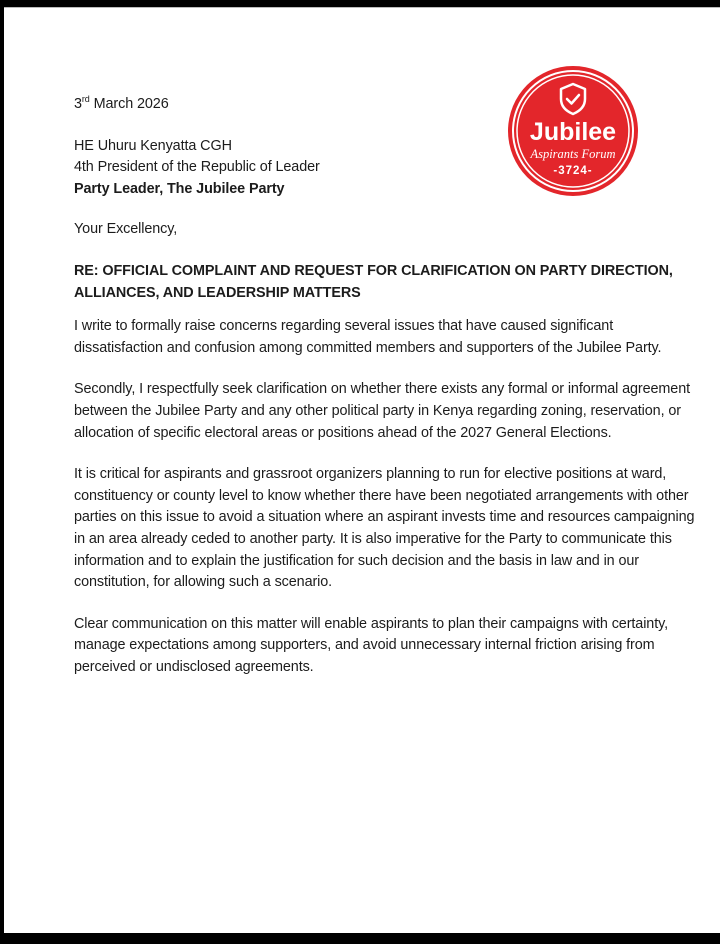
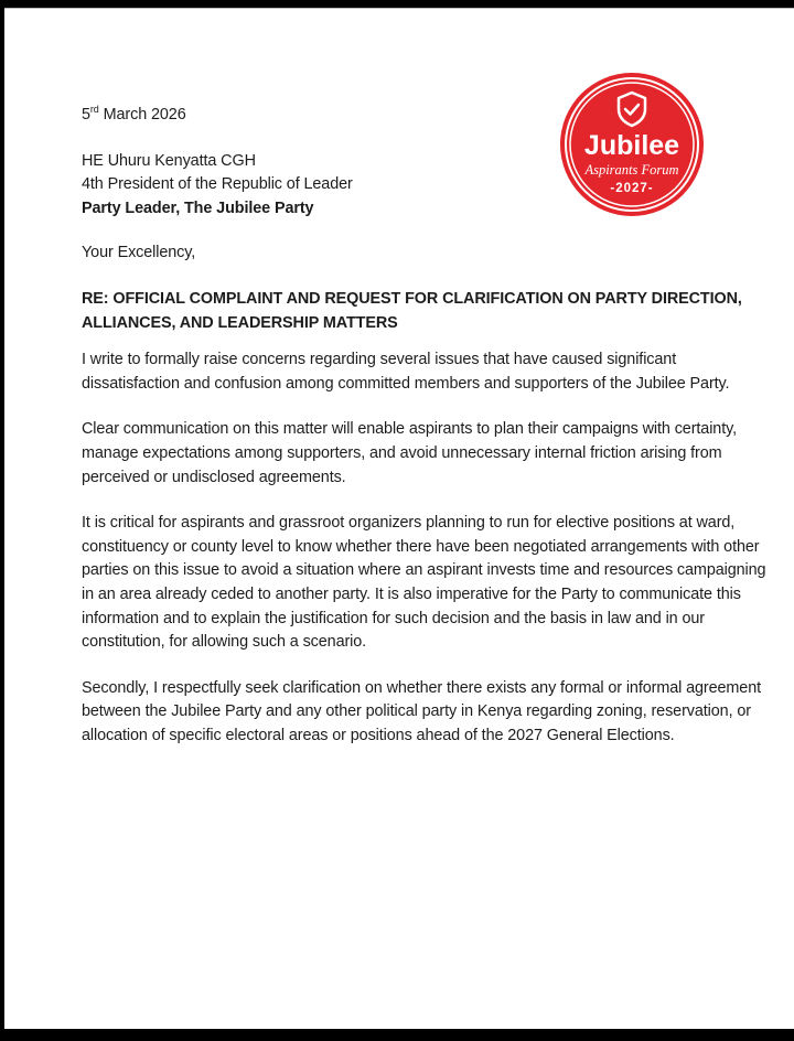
  Jubilee
  Aspirants Forum
- -3724-
+ -2027-
- 3rd March 2026
+ 5rd March 2026
  HE Uhuru Kenyatta CGH
  4th President of the Republic of Leader
  Party Leader, The Jubilee Party
  Your Excellency,
  RE: OFFICIAL COMPLAINT AND REQUEST FOR CLARIFICATION ON PARTY DIRECTION, ALLIANCES, AND LEADERSHIP MATTERS
  I write to formally raise concerns regarding several issues that have caused significant dissatisfaction and confusion among committed members and supporters of the Jubilee Party.
- Secondly, I respectfully seek clarification on whether there exists any formal or informal agreement between the Jubilee Party and any other political party in Kenya regarding zoning, reservation, or allocation of specific electoral areas or positions ahead of the 2027 General Elections.
+ Clear communication on this matter will enable aspirants to plan their campaigns with certainty, manage expectations among supporters, and avoid unnecessary internal friction arising from perceived or undisclosed agreements.
  It is critical for aspirants and grassroot organizers planning to run for elective positions at ward, constituency or county level to know whether there have been negotiated arrangements with other parties on this issue to avoid a situation where an aspirant invests time and resources campaigning in an area already ceded to another party. It is also imperative for the Party to communicate this information and to explain the justification for such decision and the basis in law and in our constitution, for allowing such a scenario.
- Clear communication on this matter will enable aspirants to plan their campaigns with certainty, manage expectations among supporters, and avoid unnecessary internal friction arising from perceived or undisclosed agreements.
+ Secondly, I respectfully seek clarification on whether there exists any formal or informal agreement between the Jubilee Party and any other political party in Kenya regarding zoning, reservation, or allocation of specific electoral areas or positions ahead of the 2027 General Elections.
